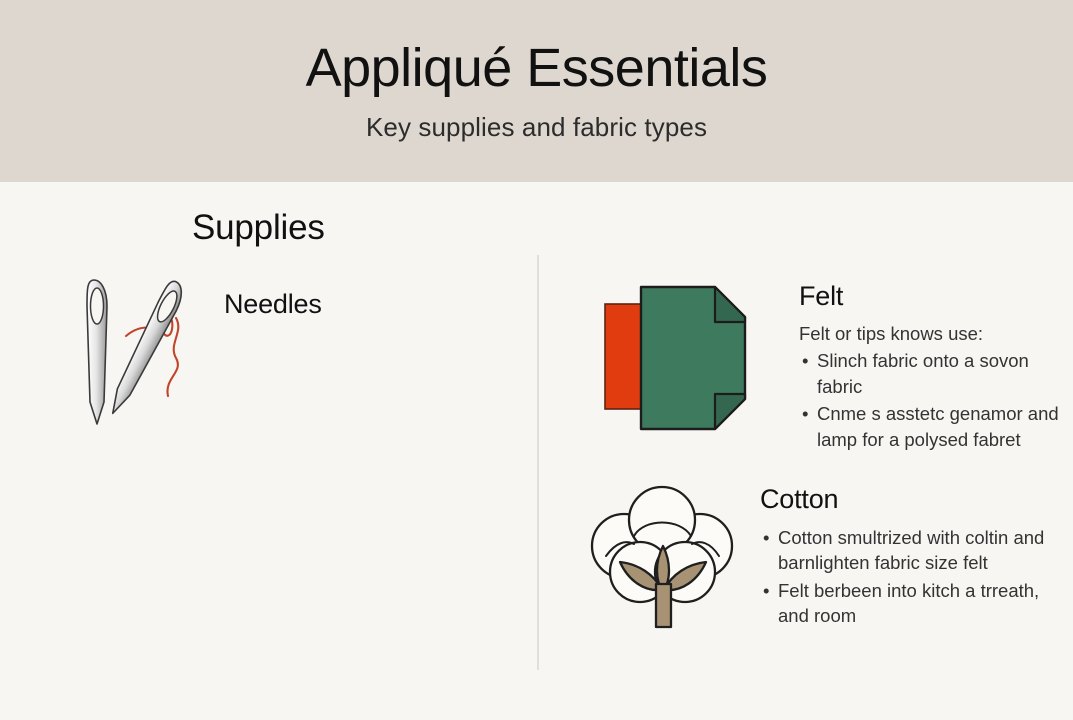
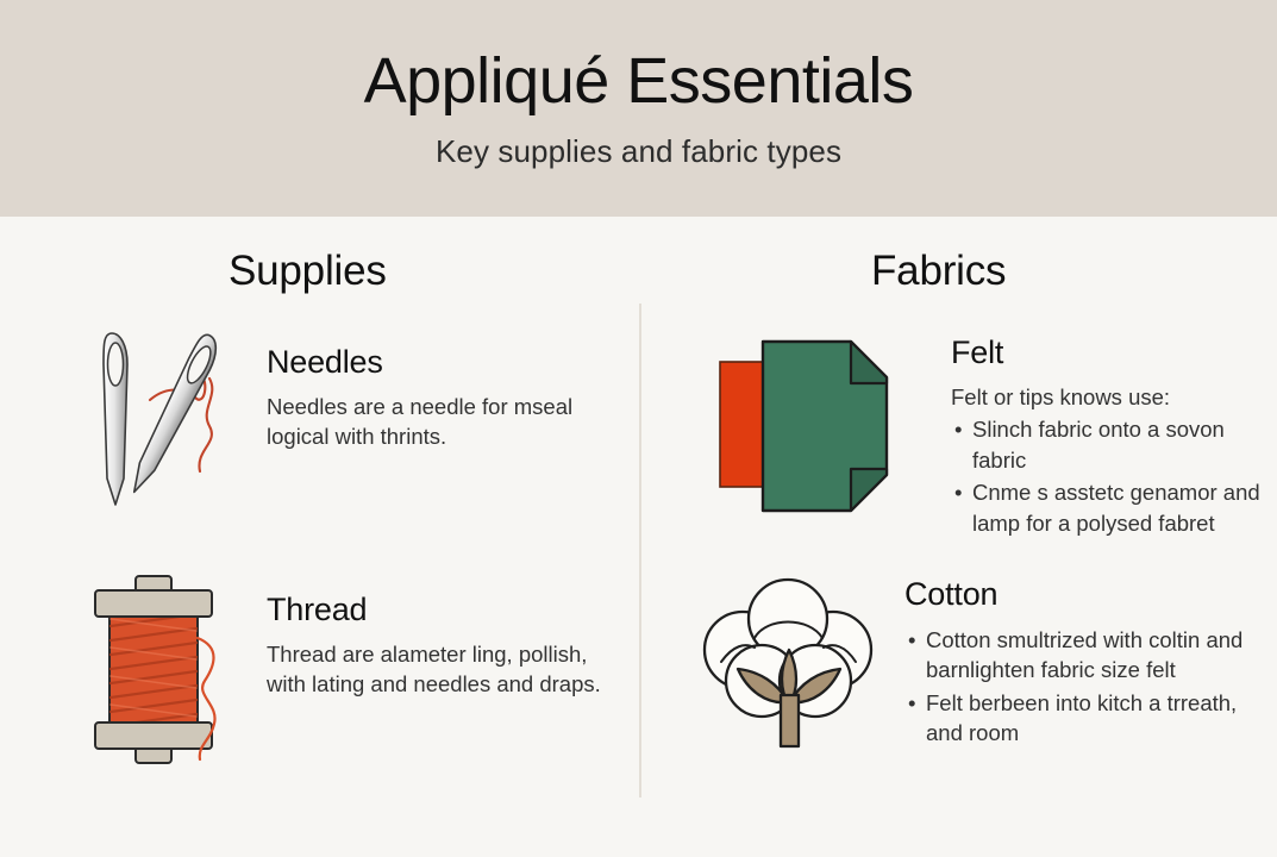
  Appliqué Essentials
  Key supplies and fabric types
  Supplies
  Needles
+ Needles are a needle for mseal logical with thrints.
+ Thread
+ Thread are alameter ling, pollish, with lating and needles and draps.
+ Fabrics
  Felt
  Felt or tips knows use:
  Slinch fabric onto a sovon fabric
  Cnme s asstetc genamor and lamp for a polysed fabret
  Cotton
  Cotton smultrized with coltin and barnlighten fabric size felt
  Felt berbeen into kitch a trreath, and room
